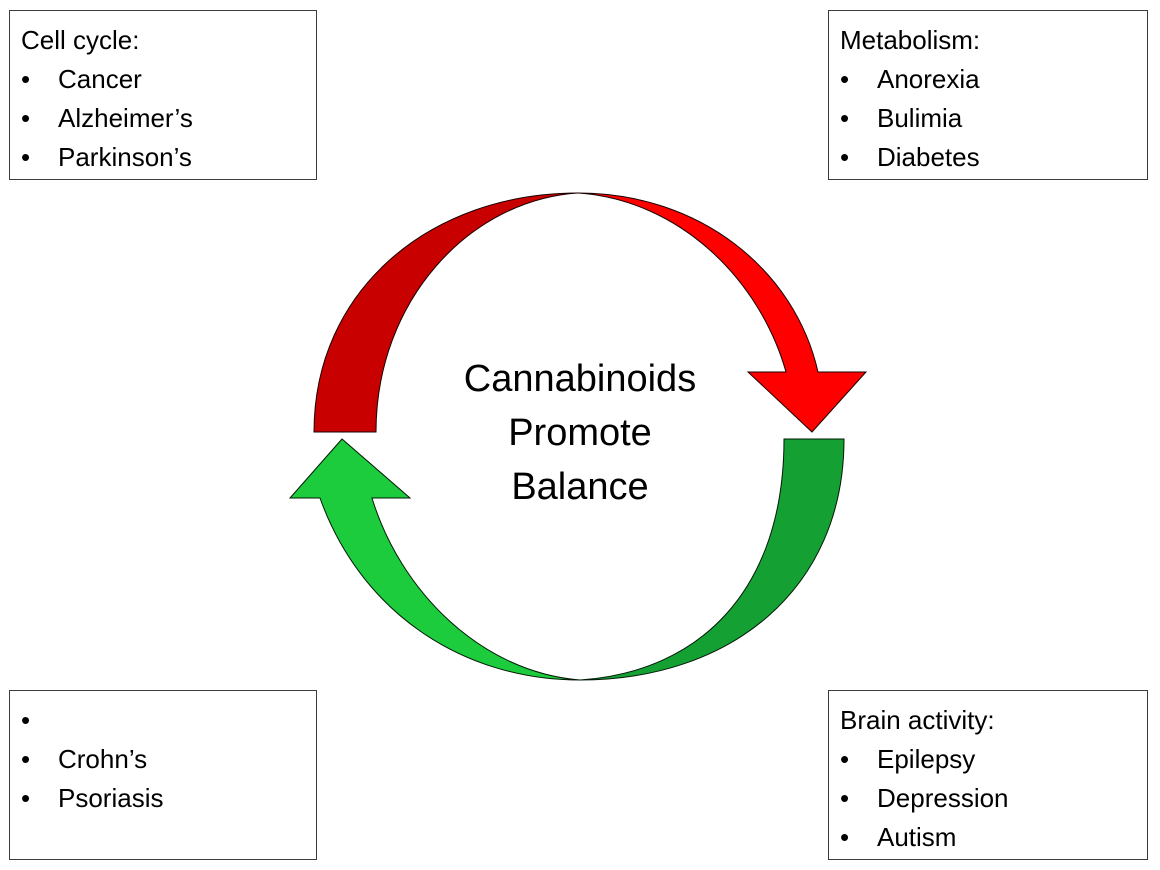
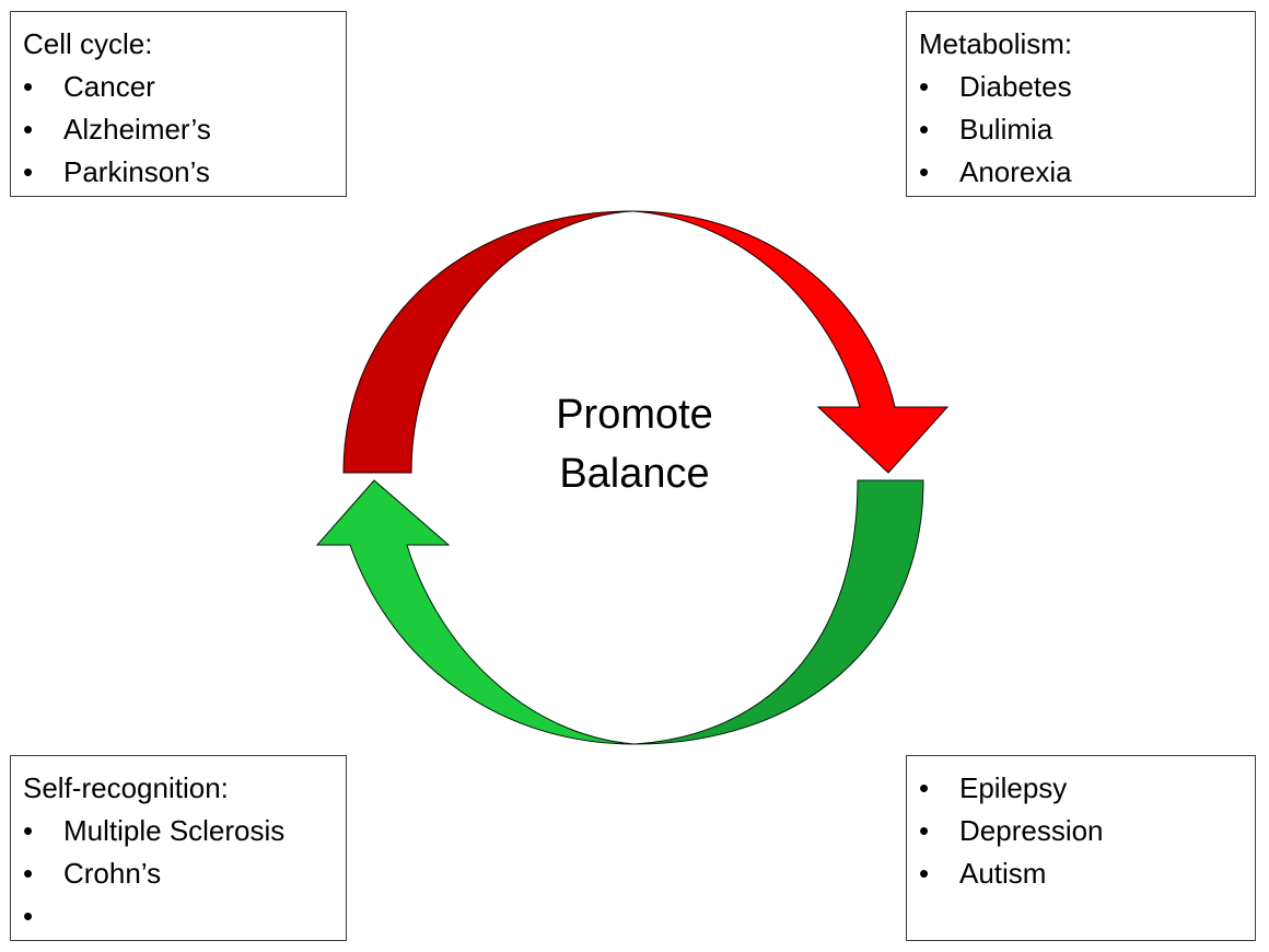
- Cannabinoids
  Promote
  Balance
  Cell cycle:
  •
  Cancer
  •
  Alzheimer’s
  •
  Parkinson’s
  Metabolism:
  •
- Anorexia
+ Diabetes
  •
  Bulimia
  •
- Diabetes
+ Anorexia
+ Self-recognition:
  •
+ Multiple Sclerosis
  •
  Crohn’s
  •
- Psoriasis
- Brain activity:
  •
  Epilepsy
  •
  Depression
  •
  Autism
